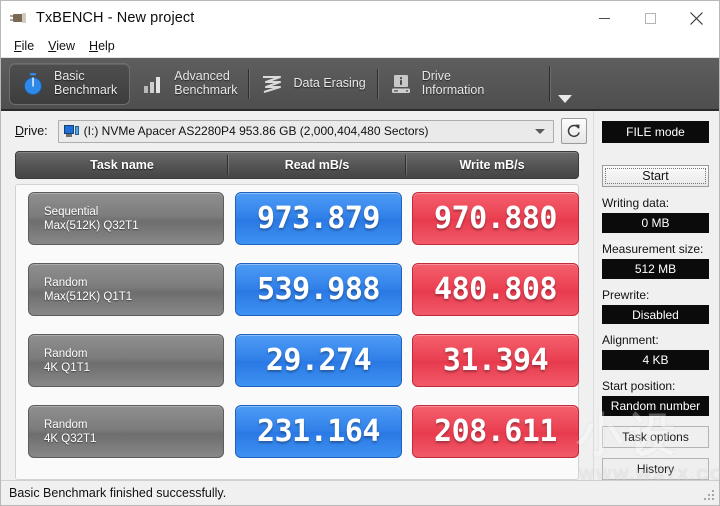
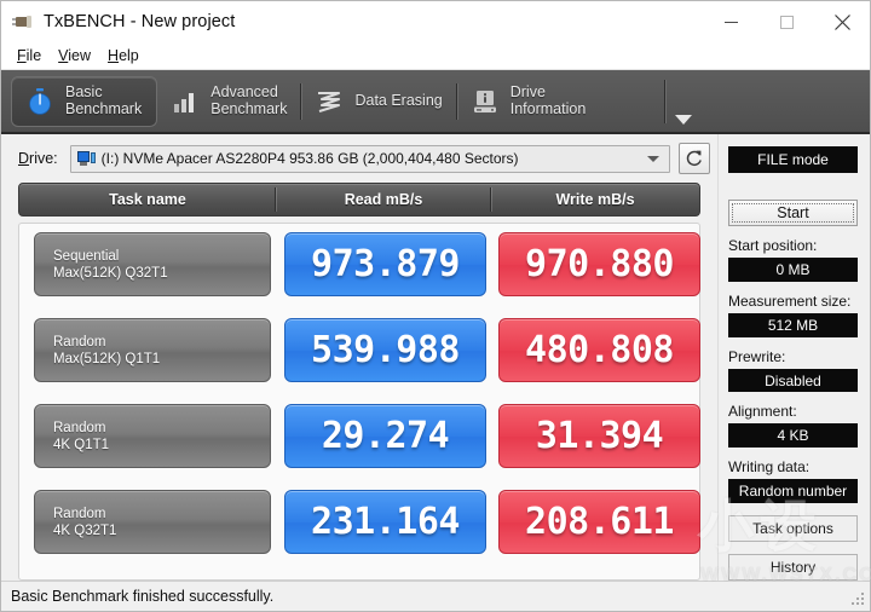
  TxBENCH - New project
  File
  View
  Help
  Basic
  Benchmark
  Advanced
  Benchmark
  Data Erasing
  Drive
  Information
  Drive:
  (I:) NVMe Apacer AS2280P4 953.86 GB (2,000,404,480 Sectors)
  Task name
  Read mB/s
  Write mB/s
  Sequential
  Max(512K) Q32T1
  973.879
  970.880
  Random
  Max(512K) Q1T1
  539.988
  480.808
  Random
  4K Q1T1
  29.274
  31.394
  Random
  4K Q32T1
  231.164
  208.611
  FILE mode
  Start
- Writing data:
+ Start position:
  0 MB
  Measurement size:
  512 MB
  Prewrite:
  Disabled
  Alignment:
  4 KB
- Start position:
+ Writing data:
  Random number
  Task options
  History
  小
  设
  WWW.WSTX.CO
  Basic Benchmark finished successfully.
